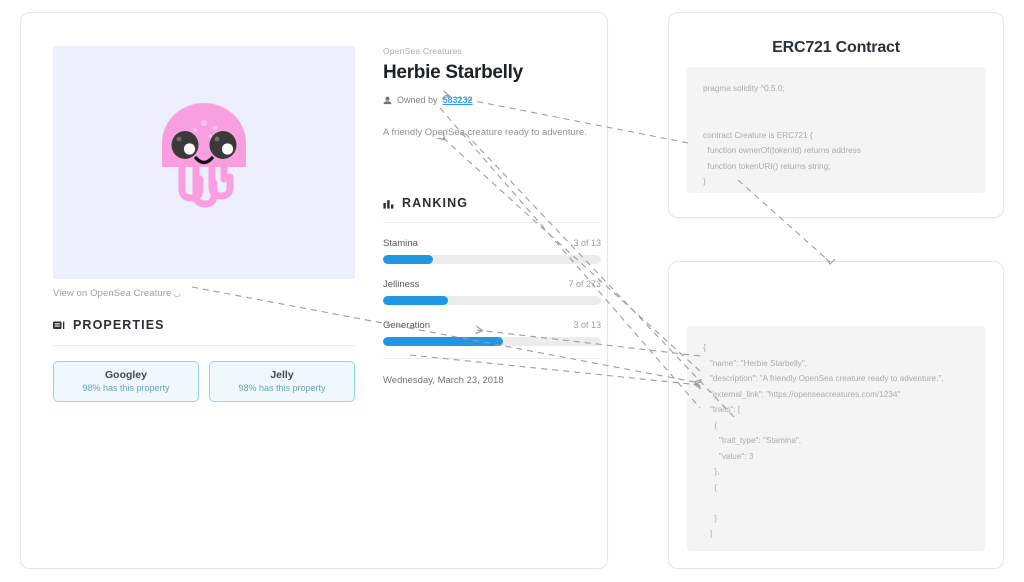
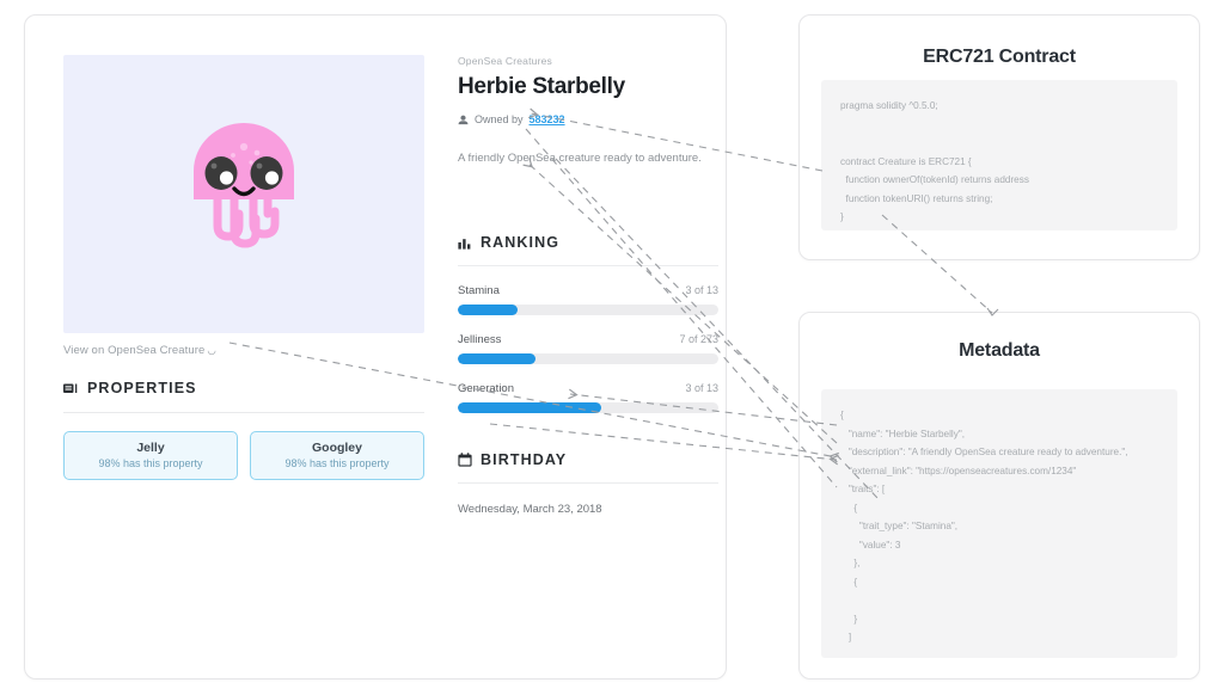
  View on OpenSea Creature ◡
  PROPERTIES
- Googley
+ Jelly
  98% has this property
- Jelly
+ Googley
  98% has this property
  OpenSea Creatures
  Herbie Starbelly
  Owned by
  58323
  A friendly OpenSea creature ready to adventure.
  RANKING
  Stamina
  3 of 13
  Jelliness
  7 of 273
  Geeration
  3 of 13
+ BIRTHDAY
  Wednesday, March 23, 2018
  ERC721 Contract
  pragma solidity ^0.5.0;
  contract Creature is ERC721 {
  function ownerOf(tokenId) returns address
  function tokenURI() returns string;
  }
+ Metadata
  {
  "name": "Herbie Starbelly",
  "description": "A friendly OpenSea creature ready to adventure.",
  "external_link": "https://openseacreatures.com/1234"
  "traits": [
  {
  "trait_type": "Stamina",
  "value": 3
  },
  {
  }
  ]
